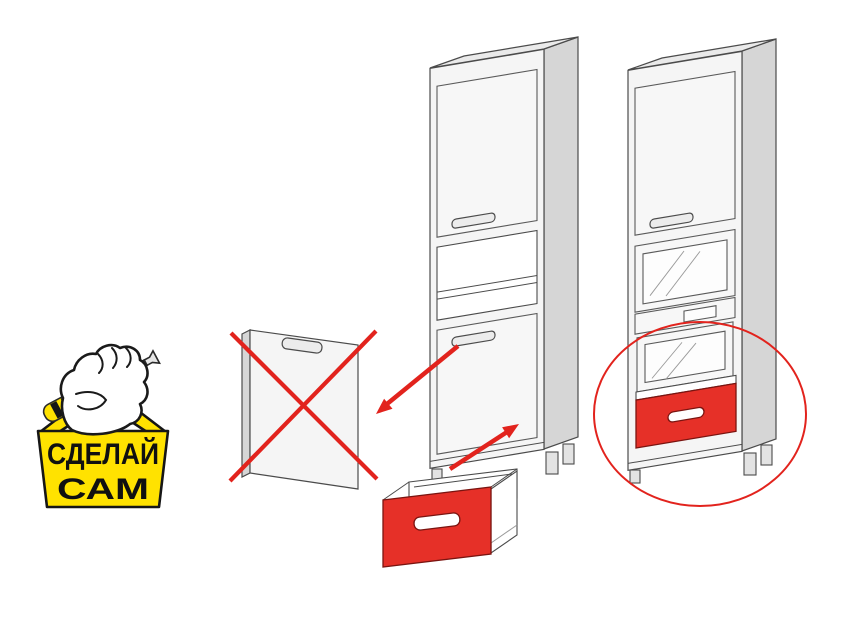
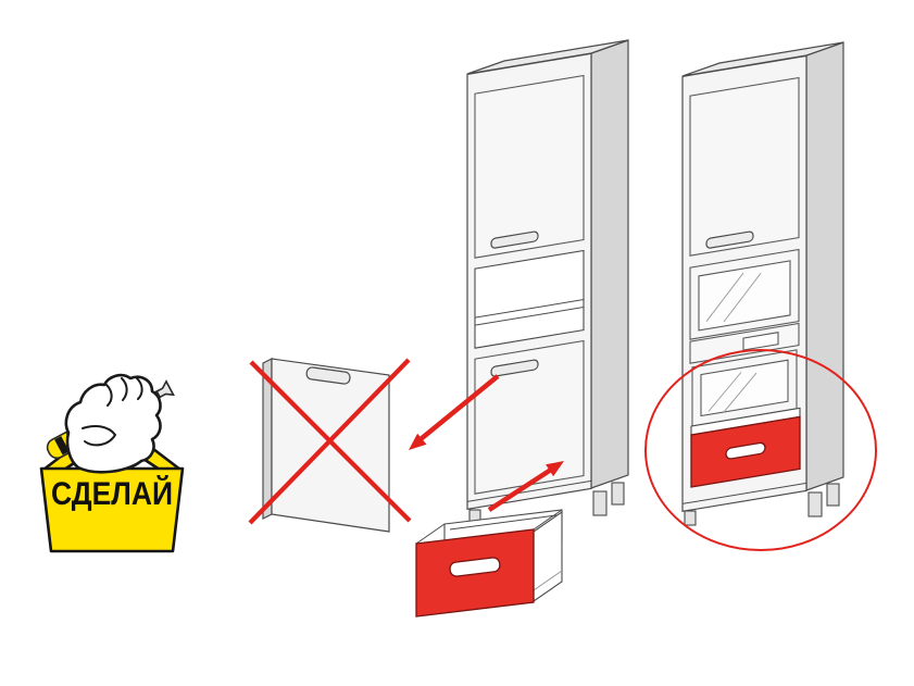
  СДЕЛАЙ
- САМ
